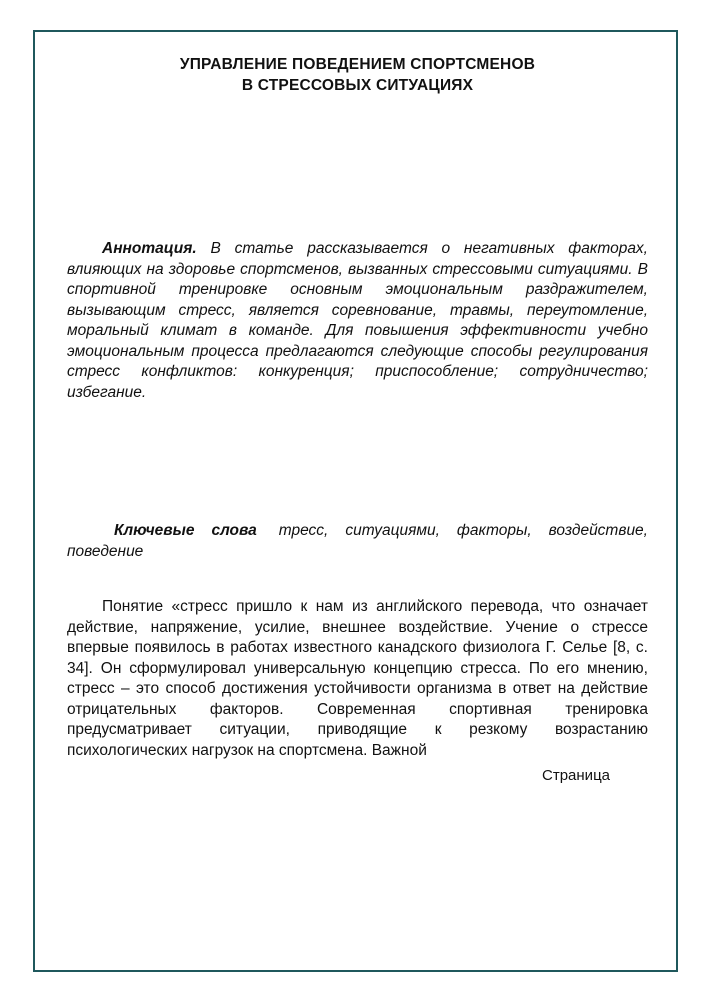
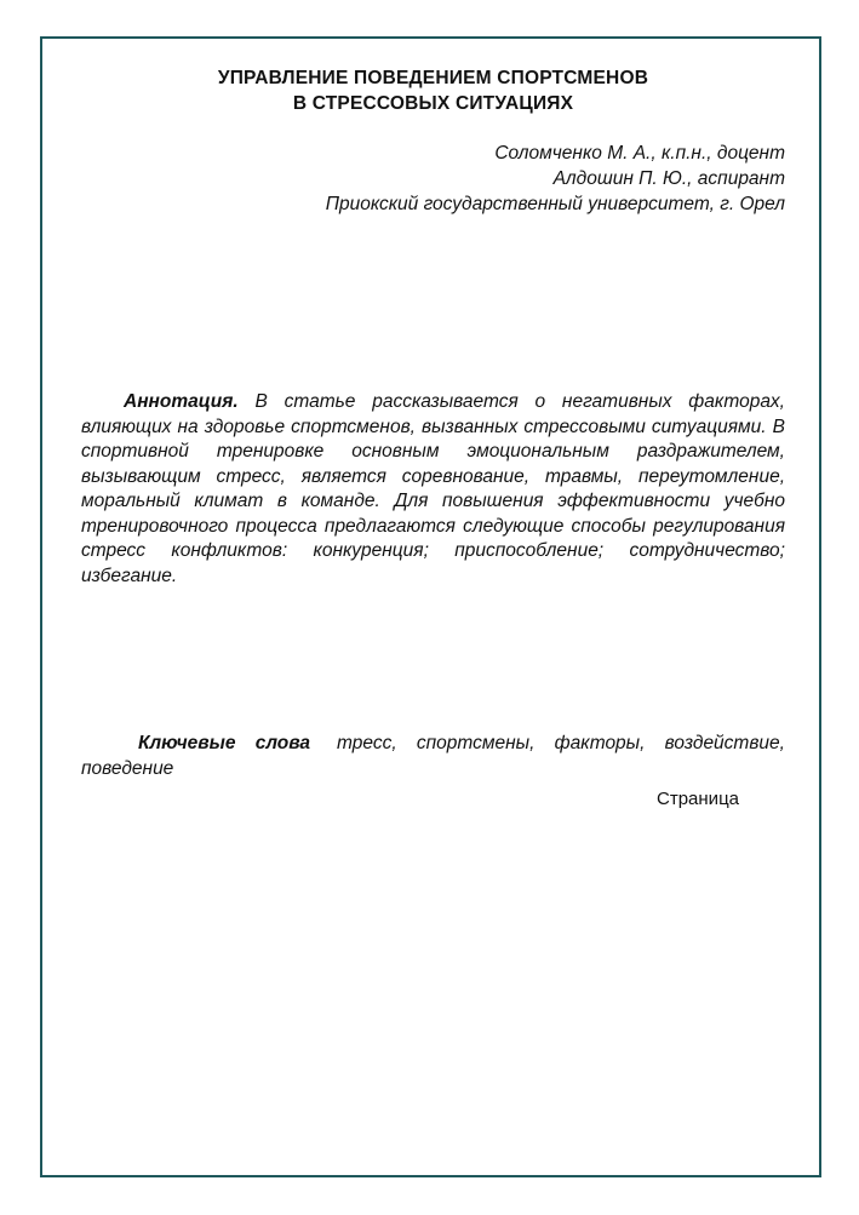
  УПРАВЛЕНИЕ ПОВЕДЕНИЕМ СПОРТСМЕНОВ
  В СТРЕССОВЫХ СИТУАЦИЯХ
+ Соломченко М. А., к.п.н., доцент
+ Алдошин П. Ю., аспирант
+ Приокский государственный университет, г. Орел
- Аннотация. В статье рассказывается о негативных факторах, влияющих на здоровье спортсменов, вызванных стрессовыми ситуациями. В спортивной тренировке основным эмоциональным раздражителем, вызывающим стресс, является соревнование, травмы, переутомление, моральный климат в команде. Для повышения эффективности учебно эмоциональным процесса предлагаются следующие способы регулирования стресс конфликтов: конкуренция; приспособление; сотрудничество; избегание.
+ Аннотация. В статье рассказывается о негативных факторах, влияющих на здоровье спортсменов, вызванных стрессовыми ситуациями. В спортивной тренировке основным эмоциональным раздражителем, вызывающим стресс, является соревнование, травмы, переутомление, моральный климат в команде. Для повышения эффективности учебно тренировочного процесса предлагаются следующие способы регулирования стресс конфликтов: конкуренция; приспособление; сотрудничество; избегание.
- Ключевые слова тресс, ситуациями, факторы, воздействие, поведение
+ Ключевые слова тресс, спортсмены, факторы, воздействие, поведение
- Понятие «стресс пришло к нам из английского перевода, что означает действие, напряжение, усилие, внешнее воздействие. Учение о стрессе впервые появилось в работах известного канадского физиолога Г. Селье [8, с. 34]. Он сформулировал универсальную концепцию стресса. По его мнению, стресс – это способ достижения устойчивости организма в ответ на действие отрицательных факторов. Современная спортивная тренировка предусматривает ситуации, приводящие к резкому возрастанию психологических нагрузок на спортсмена. Важной
  Страница
